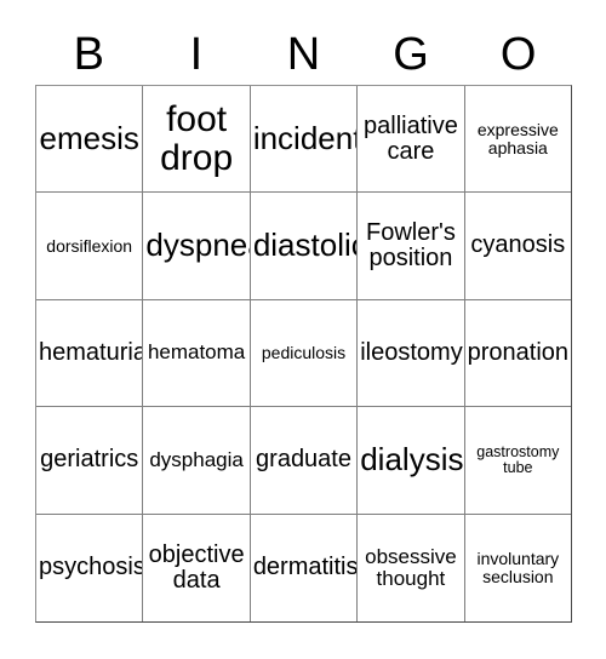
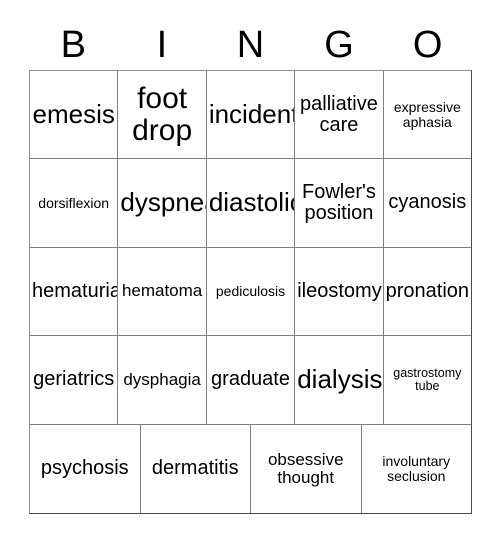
  B
  I
  N
  G
  O
  emesis
  foot drop
  inciden
  palliative care
  expressive aphasia
  dorsiflexion
  dyspne
  diastoli
  Fowler's position
  cyanosis
  hematuria
  hematoma
  pediculosis
  ileostomy
  pronation
  geriatrics
  dysphagia
  graduate
  dialysis
  gastrostomy tube
  psychosis
- objective data
  dermatitis
  obsessive thought
  involuntary seclusion
